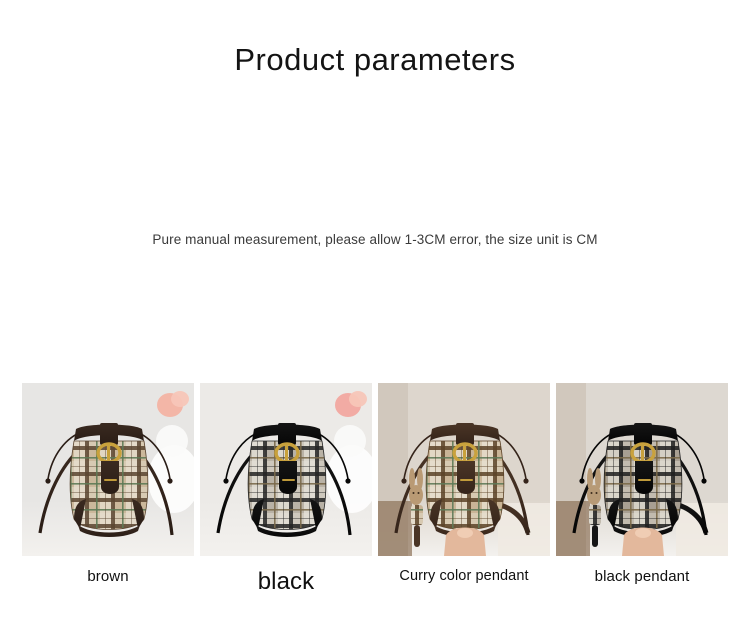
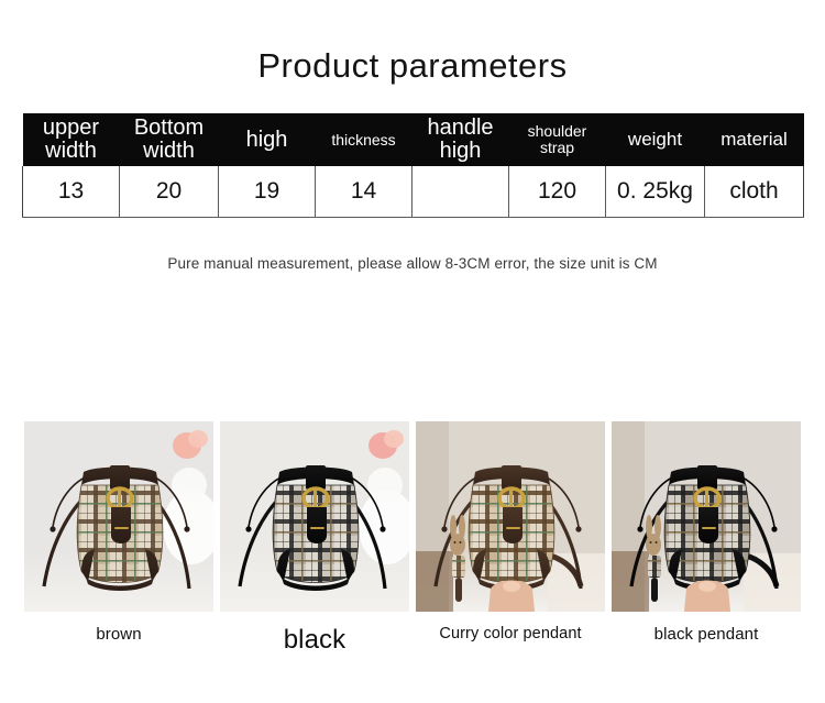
  Product parameters
+ upperwidth	Bottomwidth	high	thickness	handlehigh	shoulderstrap	weight	material
+ 13	20	19	14		120	0. 25kg	cloth
- Pure manual measurement, please allow 1-3CM error, the size unit is CM
+ Pure manual measurement, please allow 8-3CM error, the size unit is CM
  brown
  black
  Curry color pendant
  black pendant
